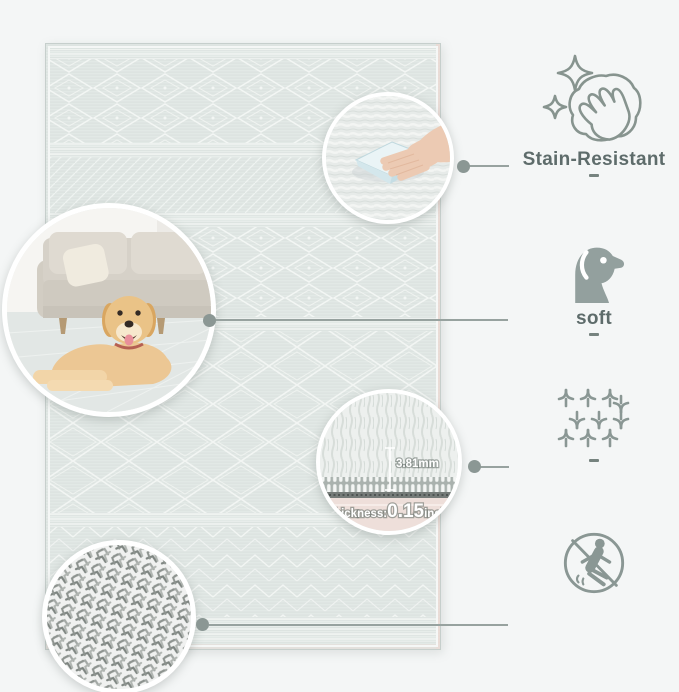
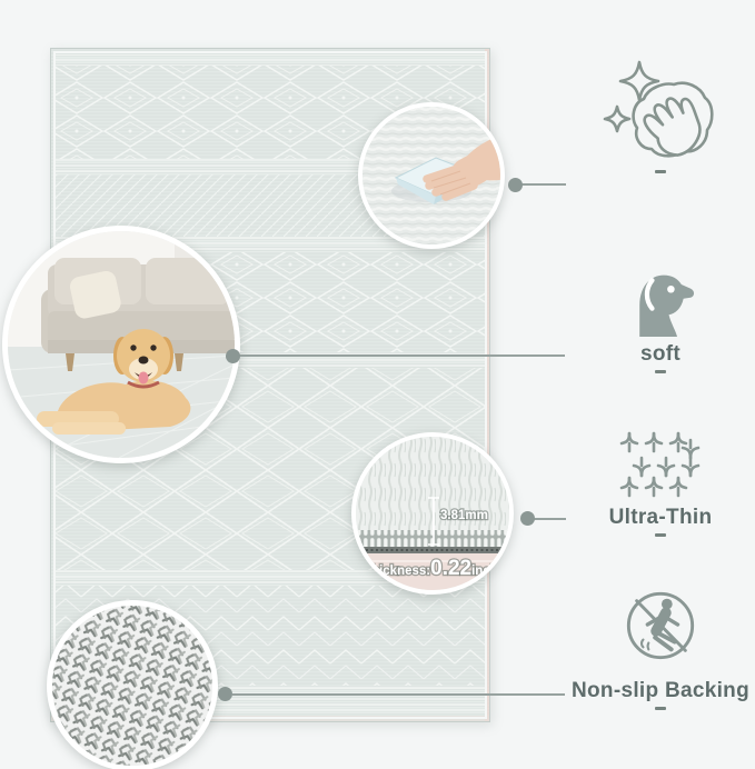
  3.81mm
- ickness:0.15in
+ ickness:0.22in
- Stain-Resistant
  soft
+ Ultra-Thin
+ Non-slip Backing
